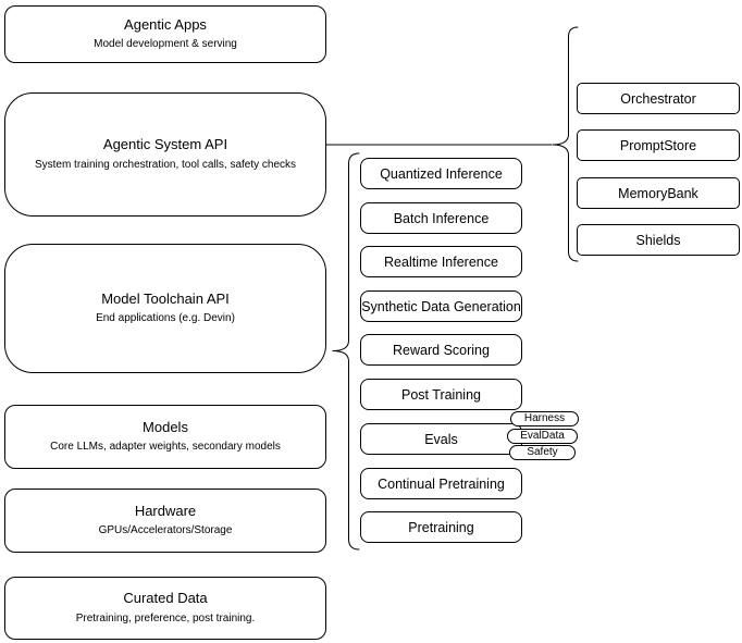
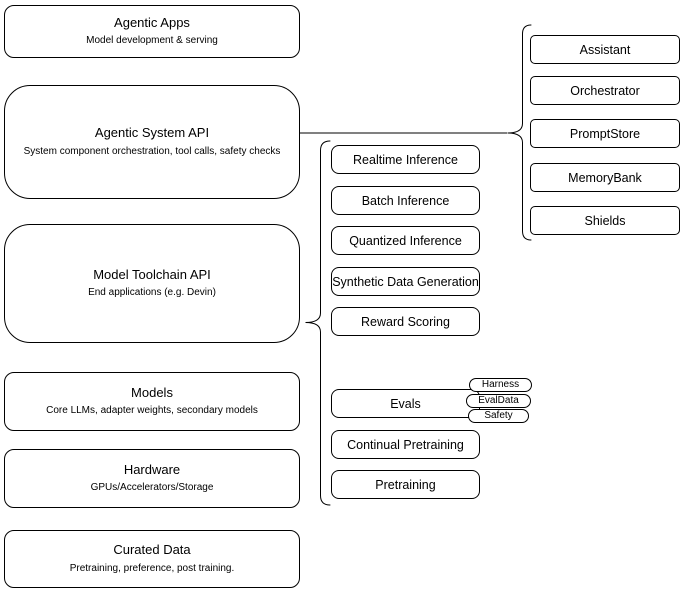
  Agentic Apps
  Model development & serving
  Agentic System API
- System training orchestration, tool calls, safety checks
+ System component orchestration, tool calls, safety checks
  Model Toolchain API
  End applications (e.g. Devin)
  Models
  Core LLMs, adapter weights, secondary models
  Hardware
  GPUs/Accelerators/Storage
  Curated Data
  Pretraining, preference, post training.
- Quantized Inference
+ Realtime Inference
  Batch Inference
- Realtime Inference
+ Quantized Inference
  Synthetic Data Generation
  Reward Scoring
- Post Training
  Evals
  Continual Pretraining
  Pretraining
  Harness
  EvalData
  Safety
+ Assistant
  Orchestrator
  PromptStore
  MemoryBank
  Shields
